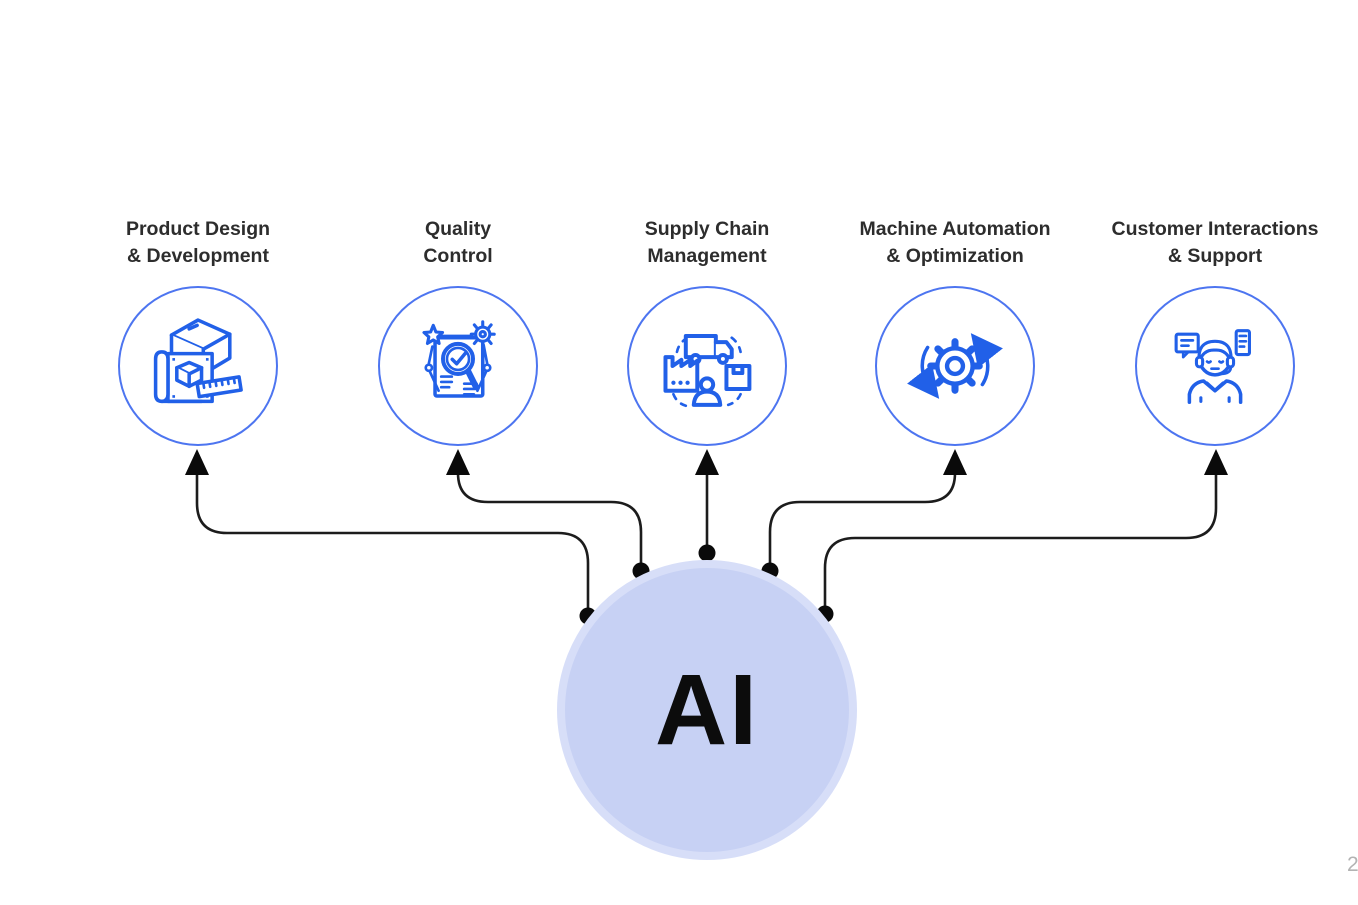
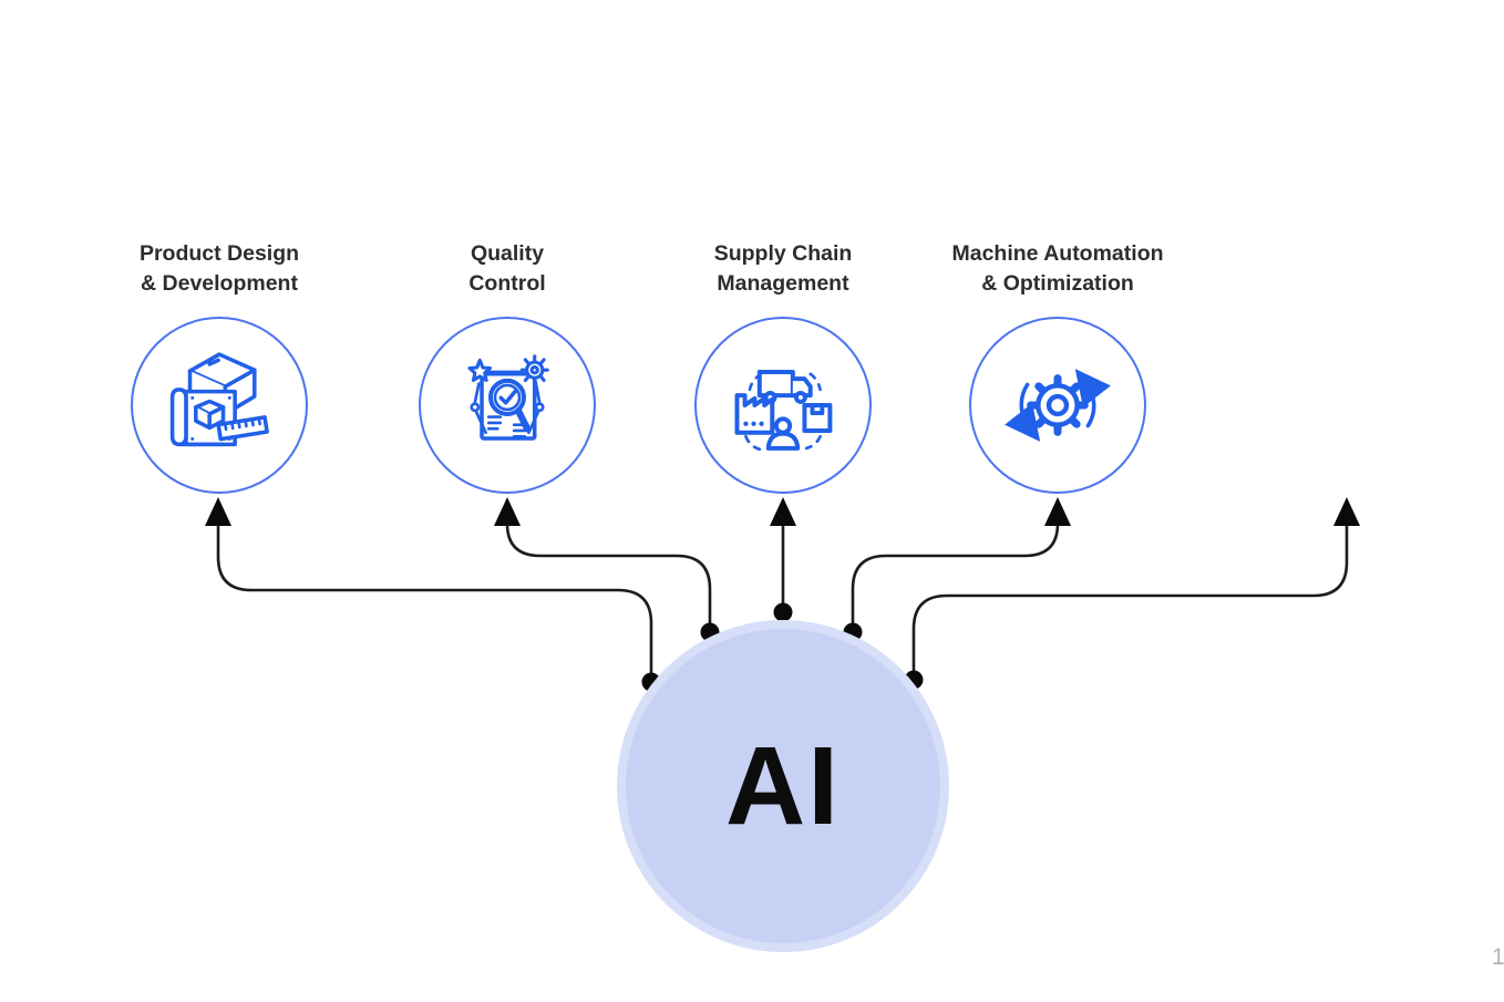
  Product Design
  & Development
  Quality
  Control
  Supply Chain
  Management
  Machine Automation
  & Optimization
- Customer Interactions
- & Support
  AI
- 2
+ 1
